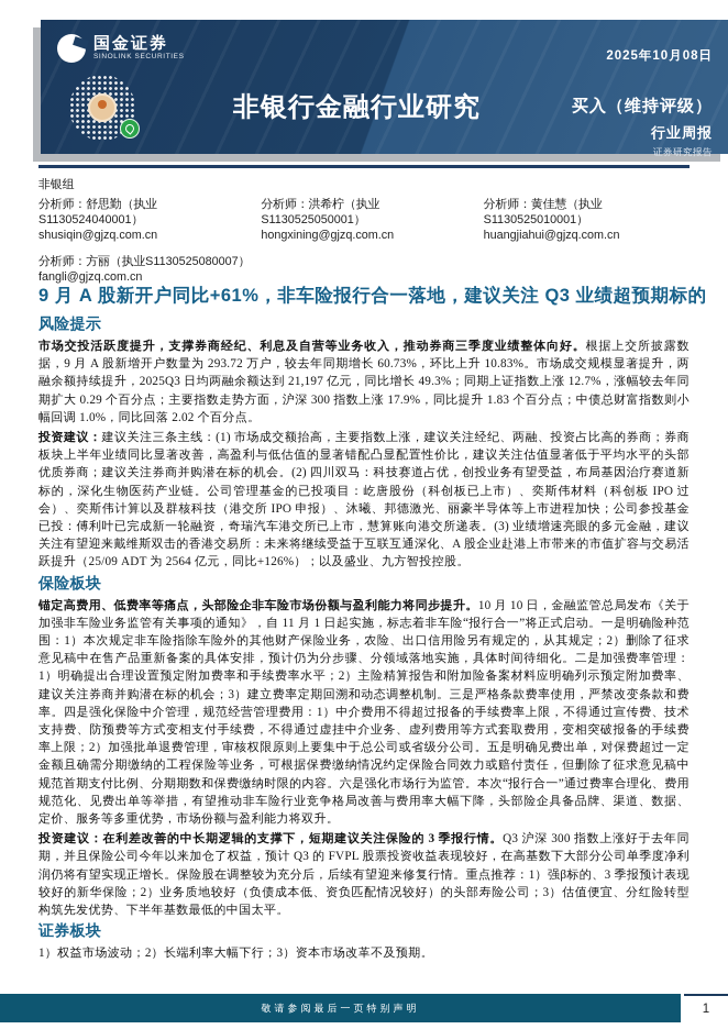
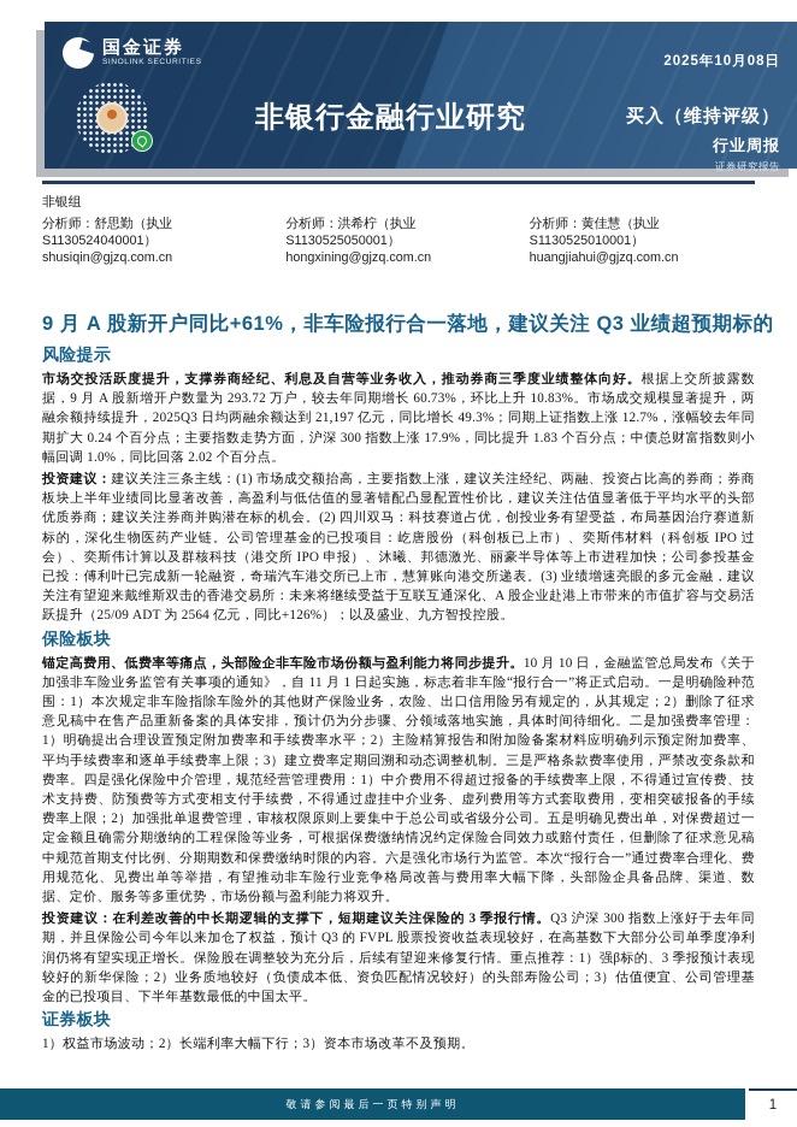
  国金证券
  非银行金融行业研究
  2025年10月08日
  买入（维持评级）
  行业周报
  证券研究报告
  非银组
  分析师：舒思勤（执业S1130524040001）
  shusiqin@gjzq.com.cn
  分析师：洪希柠（执业S1130525050001）
  hongxining@gjzq.com.cn
  分析师：黄佳慧（执业S1130525010001）
  huangjiahui@gjzq.com.cn
- 分析师：方丽（执业S1130525080007）
- fangli@gjzq.com.cn
  9 月 A 股新开户同比+61%，非车险报行合一落地，建议关注 Q3 业绩超预期标的
  风险提示
- 市场交投活跃度提升，支撑券商经纪、利息及自营等业务收入，推动券商三季度业绩整体向好。根据上交所披露数据，9 月 A 股新增开户数量为 293.72 万户，较去年同期增长 60.73%，环比上升 10.83%。市场成交规模显著提升，两融余额持续提升，2025Q3 日均两融余额达到 21,197 亿元，同比增长 49.3%；同期上证指数上涨 12.7%，涨幅较去年同期扩大 0.29 个百分点；主要指数走势方面，沪深 300 指数上涨 17.9%，同比提升 1.83 个百分点；中债总财富指数则小幅回调 1.0%，同比回落 2.02 个百分点。
+ 市场交投活跃度提升，支撑券商经纪、利息及自营等业务收入，推动券商三季度业绩整体向好。根据上交所披露数据，9 月 A 股新增开户数量为 293.72 万户，较去年同期增长 60.73%，环比上升 10.83%。市场成交规模显著提升，两融余额持续提升，2025Q3 日均两融余额达到 21,197 亿元，同比增长 49.3%；同期上证指数上涨 12.7%，涨幅较去年同期扩大 0.24 个百分点；主要指数走势方面，沪深 300 指数上涨 17.9%，同比提升 1.83 个百分点；中债总财富指数则小幅回调 1.0%，同比回落 2.02 个百分点。
  投资建议：建议关注三条主线：(1) 市场成交额抬高，主要指数上涨，建议关注经纪、两融、投资占比高的券商；券商板块上半年业绩同比显著改善，高盈利与低估值的显著错配凸显配置性价比，建议关注估值显著低于平均水平的头部优质券商；建议关注券商并购潜在标的机会。(2) 四川双马：科技赛道占优，创投业务有望受益，布局基因治疗赛道新标的，深化生物医药产业链。公司管理基金的已投项目：屹唐股份（科创板已上市）、奕斯伟材料（科创板 IPO 过会）、奕斯伟计算以及群核科技（港交所 IPO 申报）、沐曦、邦德激光、丽豪半导体等上市进程加快；公司参投基金已投：傅利叶已完成新一轮融资，奇瑞汽车港交所已上市，慧算账向港交所递表。(3) 业绩增速亮眼的多元金融，建议关注有望迎来戴维斯双击的香港交易所：未来将继续受益于互联互通深化、A 股企业赴港上市带来的市值扩容与交易活跃提升（25/09 ADT 为 2564 亿元，同比+126%）；以及盛业、九方智投控股。
  保险板块
- 锚定高费用、低费率等痛点，头部险企非车险市场份额与盈利能力将同步提升。10 月 10 日，金融监管总局发布《关于加强非车险业务监管有关事项的通知》，自 11 月 1 日起实施，标志着非车险“报行合一”将正式启动。一是明确险种范围：1）本次规定非车险指除车险外的其他财产保险业务，农险、出口信用险另有规定的，从其规定；2）删除了征求意见稿中在售产品重新备案的具体安排，预计仍为分步骤、分领域落地实施，具体时间待细化。二是加强费率管理：1）明确提出合理设置预定附加费率和手续费率水平；2）主险精算报告和附加险备案材料应明确列示预定附加费率、建议关注券商并购潜在标的机会；3）建立费率定期回溯和动态调整机制。三是严格条款费率使用，严禁改变条款和费率。四是强化保险中介管理，规范经营管理费用：1）中介费用不得超过报备的手续费率上限，不得通过宣传费、技术支持费、防预费等方式变相支付手续费，不得通过虚挂中介业务、虚列费用等方式套取费用，变相突破报备的手续费率上限；2）加强批单退费管理，审核权限原则上要集中于总公司或省级分公司。五是明确见费出单，对保费超过一定金额且确需分期缴纳的工程保险等业务，可根据保费缴纳情况约定保险合同效力或赔付责任，但删除了征求意见稿中规范首期支付比例、分期期数和保费缴纳时限的内容。六是强化市场行为监管。本次“报行合一”通过费率合理化、费用规范化、见费出单等举措，有望推动非车险行业竞争格局改善与费用率大幅下降，头部险企具备品牌、渠道、数据、定价、服务等多重优势，市场份额与盈利能力将双升。
+ 锚定高费用、低费率等痛点，头部险企非车险市场份额与盈利能力将同步提升。10 月 10 日，金融监管总局发布《关于加强非车险业务监管有关事项的通知》，自 11 月 1 日起实施，标志着非车险“报行合一”将正式启动。一是明确险种范围：1）本次规定非车险指除车险外的其他财产保险业务，农险、出口信用险另有规定的，从其规定；2）删除了征求意见稿中在售产品重新备案的具体安排，预计仍为分步骤、分领域落地实施，具体时间待细化。二是加强费率管理：1）明确提出合理设置预定附加费率和手续费率水平；2）主险精算报告和附加险备案材料应明确列示预定附加费率、平均手续费率和逐单手续费率上限；3）建立费率定期回溯和动态调整机制。三是严格条款费率使用，严禁改变条款和费率。四是强化保险中介管理，规范经营管理费用：1）中介费用不得超过报备的手续费率上限，不得通过宣传费、技术支持费、防预费等方式变相支付手续费，不得通过虚挂中介业务、虚列费用等方式套取费用，变相突破报备的手续费率上限；2）加强批单退费管理，审核权限原则上要集中于总公司或省级分公司。五是明确见费出单，对保费超过一定金额且确需分期缴纳的工程保险等业务，可根据保费缴纳情况约定保险合同效力或赔付责任，但删除了征求意见稿中规范首期支付比例、分期期数和保费缴纳时限的内容。六是强化市场行为监管。本次“报行合一”通过费率合理化、费用规范化、见费出单等举措，有望推动非车险行业竞争格局改善与费用率大幅下降，头部险企具备品牌、渠道、数据、定价、服务等多重优势，市场份额与盈利能力将双升。
- 投资建议：在利差改善的中长期逻辑的支撑下，短期建议关注保险的 3 季报行情。Q3 沪深 300 指数上涨好于去年同期，并且保险公司今年以来加仓了权益，预计 Q3 的 FVPL 股票投资收益表现较好，在高基数下大部分公司单季度净利润仍将有望实现正增长。保险股在调整较为充分后，后续有望迎来修复行情。重点推荐：1）强β标的、3 季报预计表现较好的新华保险；2）业务质地较好（负债成本低、资负匹配情况较好）的头部寿险公司；3）估值便宜、分红险转型构筑先发优势、下半年基数最低的中国太平。
+ 投资建议：在利差改善的中长期逻辑的支撑下，短期建议关注保险的 3 季报行情。Q3 沪深 300 指数上涨好于去年同期，并且保险公司今年以来加仓了权益，预计 Q3 的 FVPL 股票投资收益表现较好，在高基数下大部分公司单季度净利润仍将有望实现正增长。保险股在调整较为充分后，后续有望迎来修复行情。重点推荐：1）强β标的、3 季报预计表现较好的新华保险；2）业务质地较好（负债成本低、资负匹配情况较好）的头部寿险公司；3）估值便宜、公司管理基金的已投项目、下半年基数最低的中国太平。
  证券板块
  1）权益市场波动；2）长端利率大幅下行；3）资本市场改革不及预期。
  敬请参阅最后一页特别声明
  1
